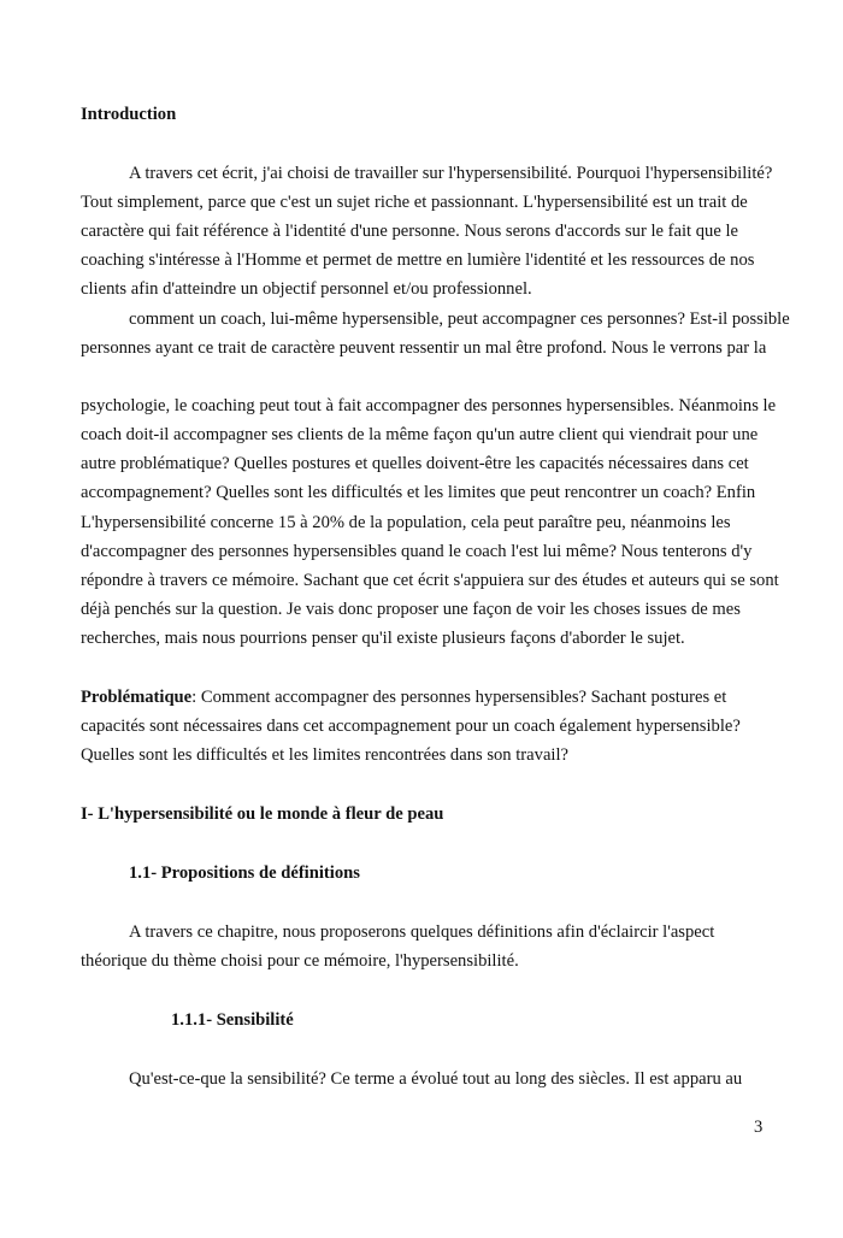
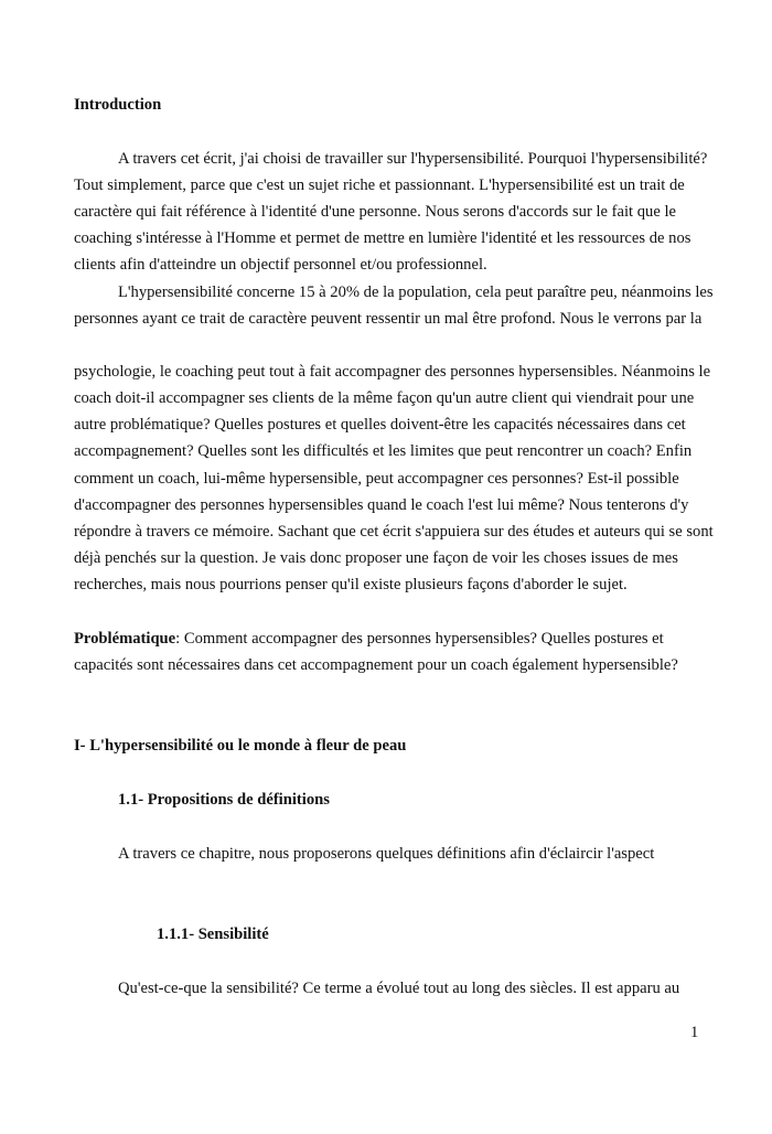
  Introduction
  A travers cet écrit, j'ai choisi de travailler sur l'hypersensibilité. Pourquoi l'hypersensibilité?
  Tout simplement, parce que c'est un sujet riche et passionnant. L'hypersensibilité est un trait de
  caractère qui fait référence à l'identité d'une personne. Nous serons d'accords sur le fait que le
  coaching s'intéresse à l'Homme et permet de mettre en lumière l'identité et les ressources de nos
  clients afin d'atteindre un objectif personnel et/ou professionnel.
- comment un coach, lui-même hypersensible, peut accompagner ces personnes? Est-il possible
+ L'hypersensibilité concerne 15 à 20% de la population, cela peut paraître peu, néanmoins les
  personnes ayant ce trait de caractère peuvent ressentir un mal être profond. Nous le verrons par la
  psychologie, le coaching peut tout à fait accompagner des personnes hypersensibles. Néanmoins le
  coach doit-il accompagner ses clients de la même façon qu'un autre client qui viendrait pour une
  autre problématique? Quelles postures et quelles doivent-être les capacités nécessaires dans cet
  accompagnement? Quelles sont les difficultés et les limites que peut rencontrer un coach? Enfin
- L'hypersensibilité concerne 15 à 20% de la population, cela peut paraître peu, néanmoins les
+ comment un coach, lui-même hypersensible, peut accompagner ces personnes? Est-il possible
  d'accompagner des personnes hypersensibles quand le coach l'est lui même? Nous tenterons d'y
  répondre à travers ce mémoire. Sachant que cet écrit s'appuiera sur des études et auteurs qui se sont
  déjà penchés sur la question. Je vais donc proposer une façon de voir les choses issues de mes
  recherches, mais nous pourrions penser qu'il existe plusieurs façons d'aborder le sujet.
- Problématique: Comment accompagner des personnes hypersensibles? Sachant postures et
+ Problématique: Comment accompagner des personnes hypersensibles? Quelles postures et
  capacités sont nécessaires dans cet accompagnement pour un coach également hypersensible?
- Quelles sont les difficultés et les limites rencontrées dans son travail?
  I- L'hypersensibilité ou le monde à fleur de peau
  1.1- Propositions de définitions
  A travers ce chapitre, nous proposerons quelques définitions afin d'éclaircir l'aspect
- théorique du thème choisi pour ce mémoire, l'hypersensibilité.
  1.1.1- Sensibilité
  Qu'est-ce-que la sensibilité? Ce terme a évolué tout au long des siècles. Il est apparu au
- 3
+ 1
